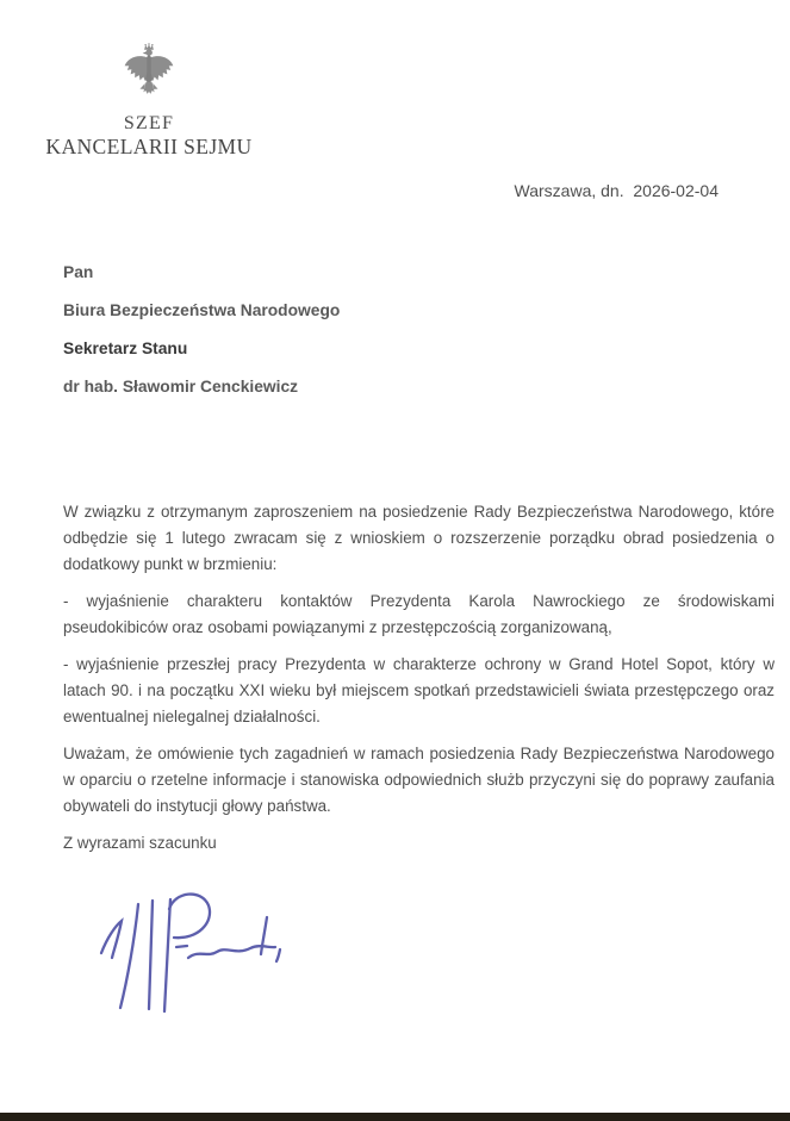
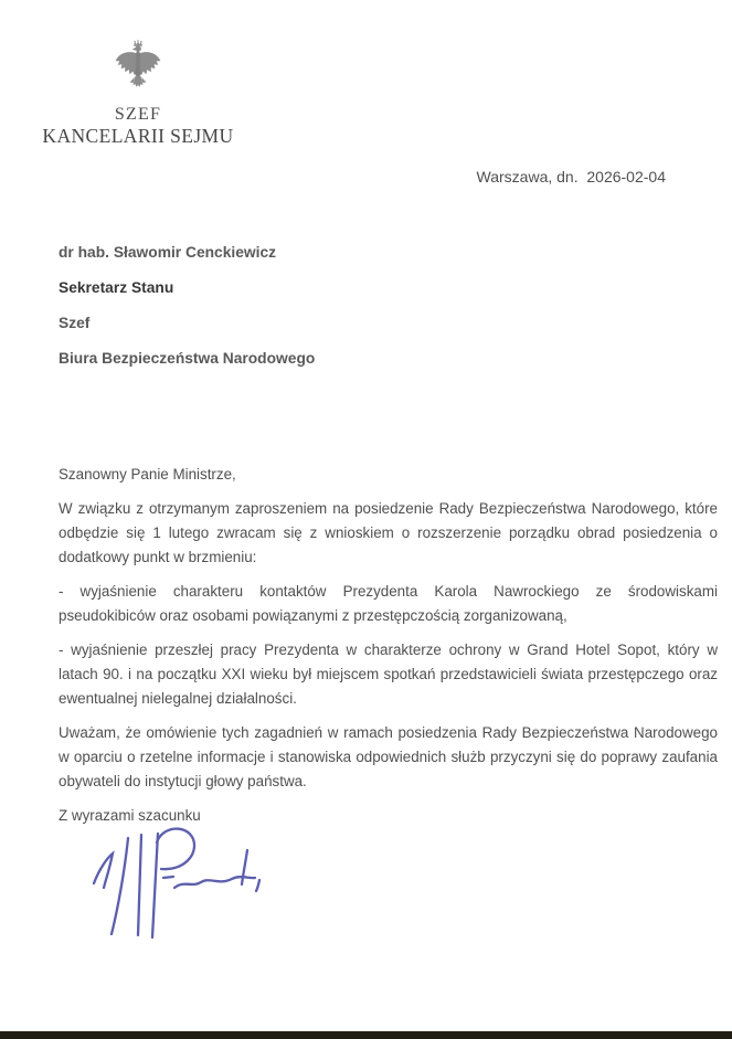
  SZEF
  KANCELARII SEJMU
  Warszawa, dn. 2026-02-04
- Pan
- Biura Bezpieczeństwa Narodowego
+ dr hab. Sławomir Cenckiewicz
  Sekretarz Stanu
+ Szef
- dr hab. Sławomir Cenckiewicz
+ Biura Bezpieczeństwa Narodowego
+ Szanowny Panie Ministrze,
  W związku z otrzymanym zaproszeniem na posiedzenie Rady Bezpieczeństwa Narodowego, które odbędzie się 1 lutego zwracam się z wnioskiem o rozszerzenie porządku obrad posiedzenia o dodatkowy punkt w brzmieniu:
  - wyjaśnienie charakteru kontaktów Prezydenta Karola Nawrockiego ze środowiskami pseudokibiców oraz osobami powiązanymi z przestępczością zorganizowaną,
  - wyjaśnienie przeszłej pracy Prezydenta w charakterze ochrony w Grand Hotel Sopot, który w latach 90. i na początku XXI wieku był miejscem spotkań przedstawicieli świata przestępczego oraz ewentualnej nielegalnej działalności.
  Uważam, że omówienie tych zagadnień w ramach posiedzenia Rady Bezpieczeństwa Narodowego w oparciu o rzetelne informacje i stanowiska odpowiednich służb przyczyni się do poprawy zaufania obywateli do instytucji głowy państwa.
  Z wyrazami szacunku
